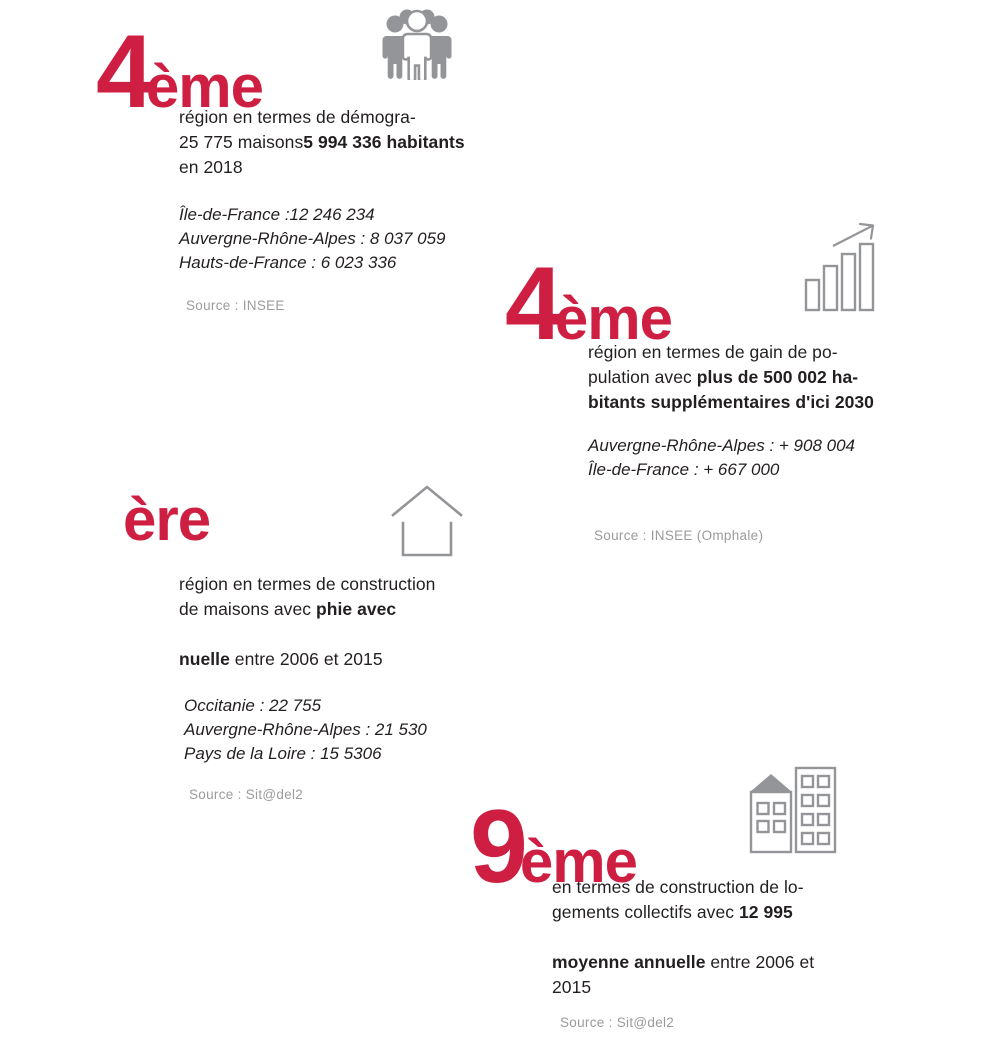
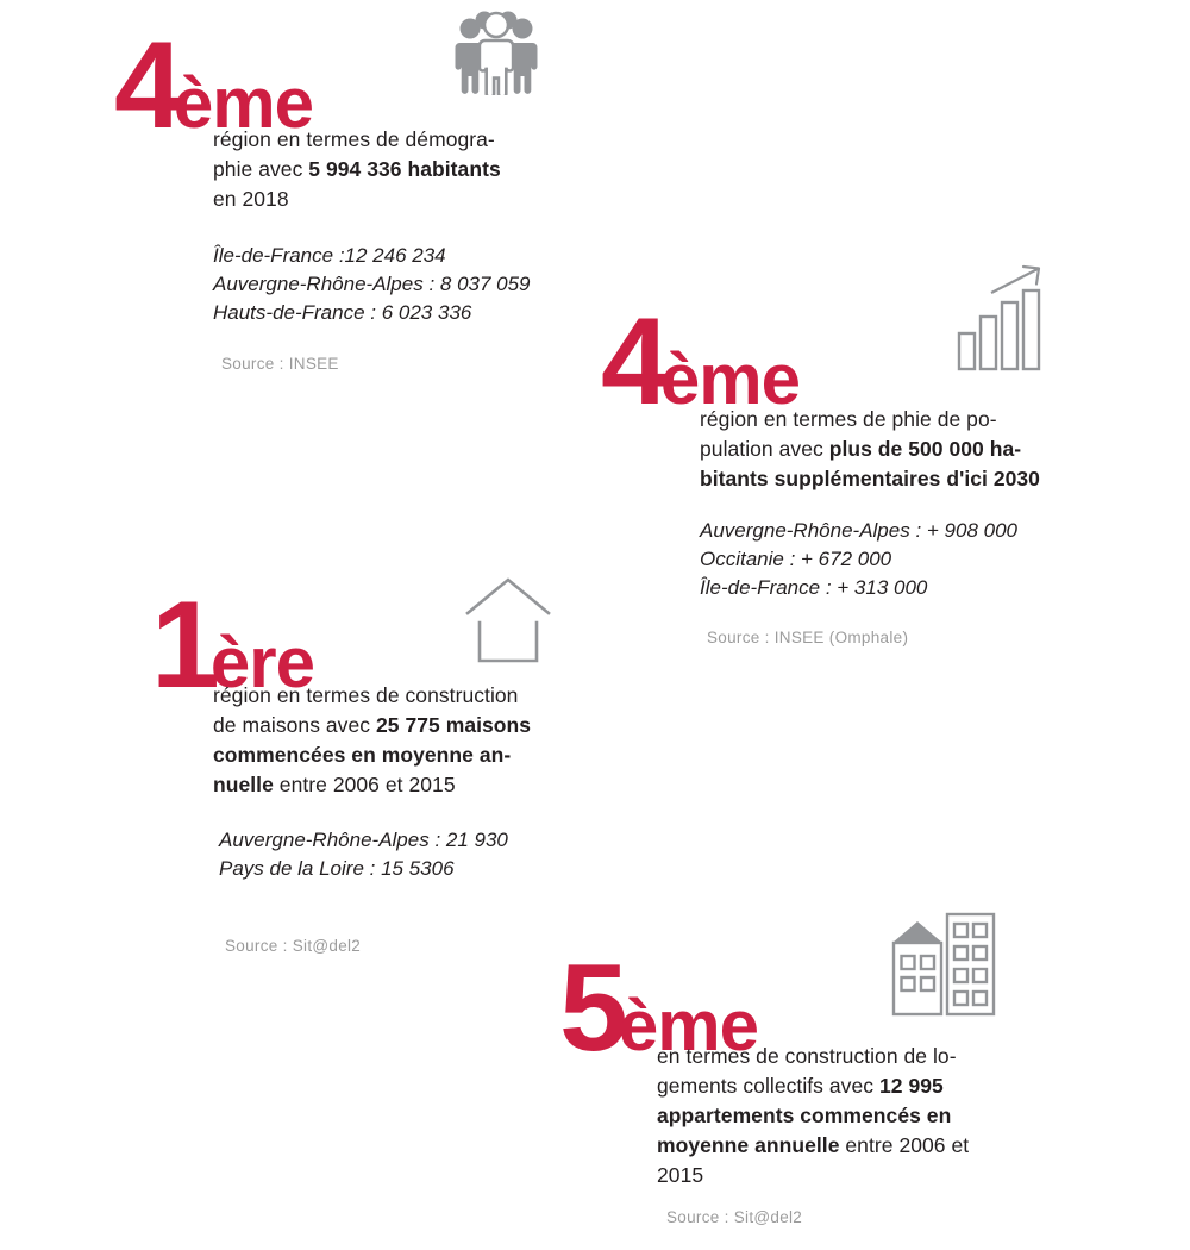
  4
  ème
  région en termes de démogra-
- 25 775 maisons5 994 336 habitants
+ phie avec 5 994 336 habitants
  en 2018
  Île-de-France :12 246 234
  Auvergne-Rhône-Alpes : 8 037 059
  Hauts-de-France : 6 023 336
  Source : INSEE
  4
  ème
- région en termes de gain de po-
+ région en termes de phie de po-
- pulation avec plus de 500 002 ha-
+ pulation avec plus de 500 000 ha-
  bitants supplémentaires d'ici 2030
- Auvergne-Rhône-Alpes : + 908 004
+ Auvergne-Rhône-Alpes : + 908 000
+ Occitanie : + 672 000
- Île-de-France : + 667 000
+ Île-de-France : + 313 000
  Source : INSEE (Omphale)
+ 1
  ère
  région en termes de construction
- de maisons avec phie avec
+ de maisons avec 25 775 maisons
+ commencées en moyenne an-
  nuelle entre 2006 et 2015
- Occitanie : 22 755
- Auvergne-Rhône-Alpes : 21 530
+ Auvergne-Rhône-Alpes : 21 930
  Pays de la Loire : 15 5306
  Source : Sit@del2
- 9
+ 5
  ème
  en termes de construction de lo-
  gements collectifs avec 12 995
+ appartements commencés en
  moyenne annuelle entre 2006 et 2015
  Source : Sit@del2
